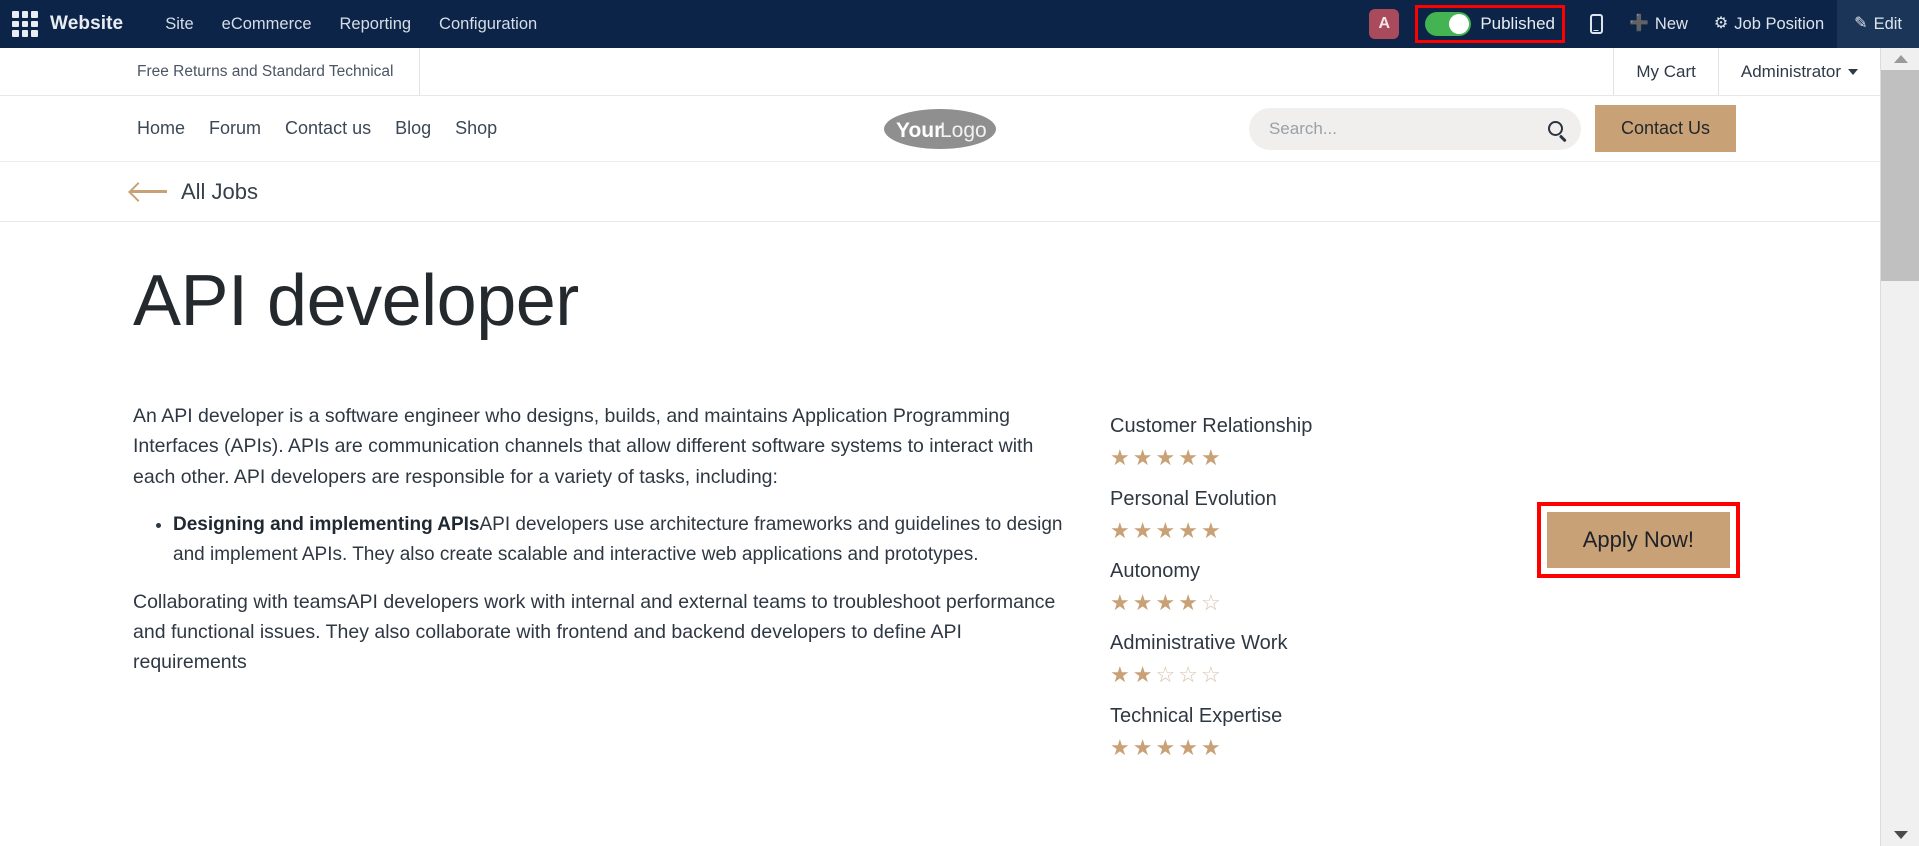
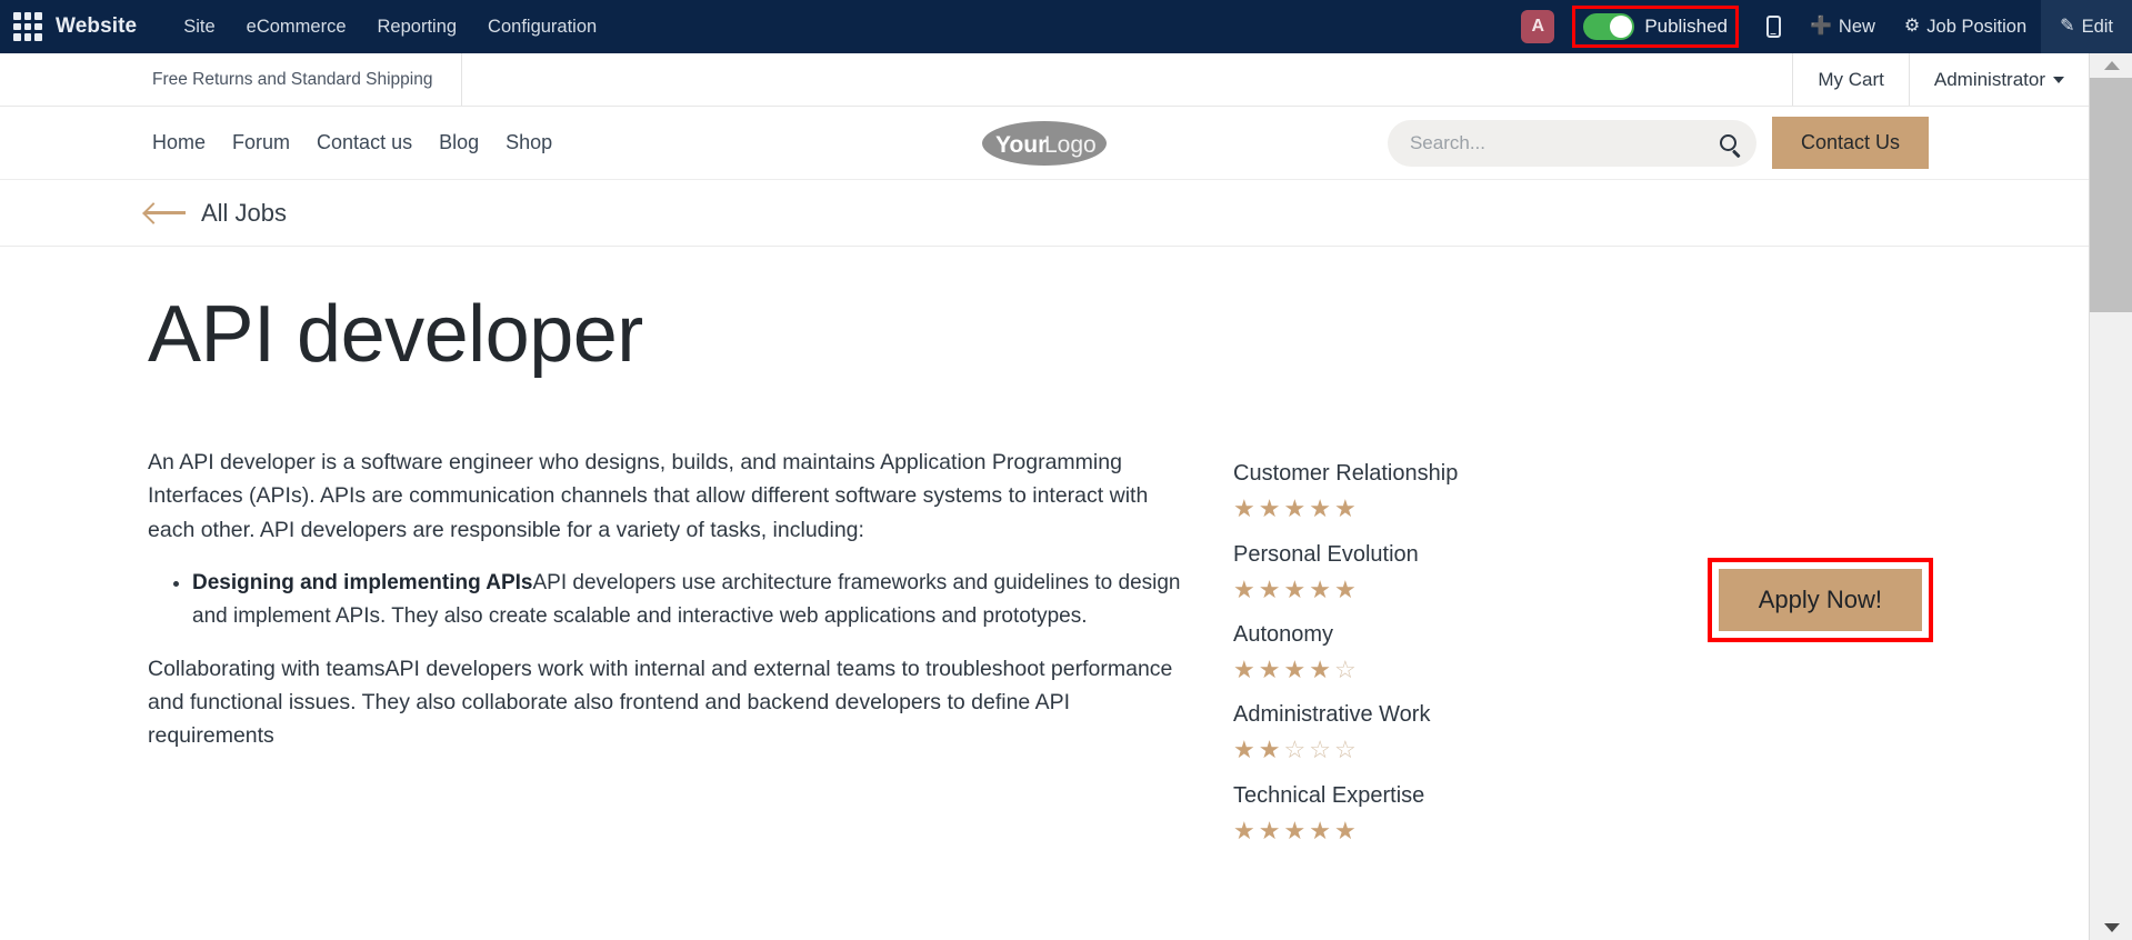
  Website
  Site
  eCommerce
  Reporting
  Configuration
  A
  Published
  ➕
  New
  ⚙
  Job Position
  ✎
  Edit
- Free Returns and Standard Technical
+ Free Returns and Standard Shipping
  My Cart
  Administrator
  Home
  Forum
  Contact us
  Blog
  Shop
  Your
  Logo
  Search...
  Contact Us
  All Jobs
  API developer
  Apply Now!
  An API developer is a software engineer who designs, builds, and maintains Application Programming Interfaces (APIs). APIs are communication channels that allow different software systems to interact with each other. API developers are responsible for a variety of tasks, including:
  Designing and implementing APIsAPI developers use architecture frameworks and guidelines to design and implement APIs. They also create scalable and interactive web applications and prototypes.
- Collaborating with teamsAPI developers work with internal and external teams to troubleshoot performance and functional issues. They also collaborate with frontend and backend developers to define API requirements
+ Collaborating with teamsAPI developers work with internal and external teams to troubleshoot performance and functional issues. They also collaborate also frontend and backend developers to define API requirements
  Customer Relationship
  ★★★★★
  Personal Evolution
  ★★★★★
  Autonomy
  ★★★★☆
  Administrative Work
  ★★☆☆☆
  Technical Expertise
  ★★★★★
